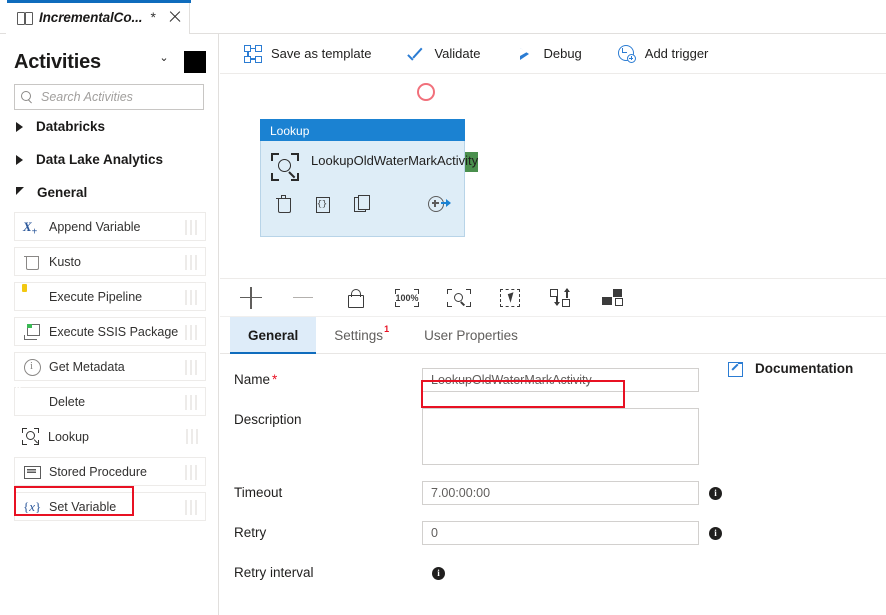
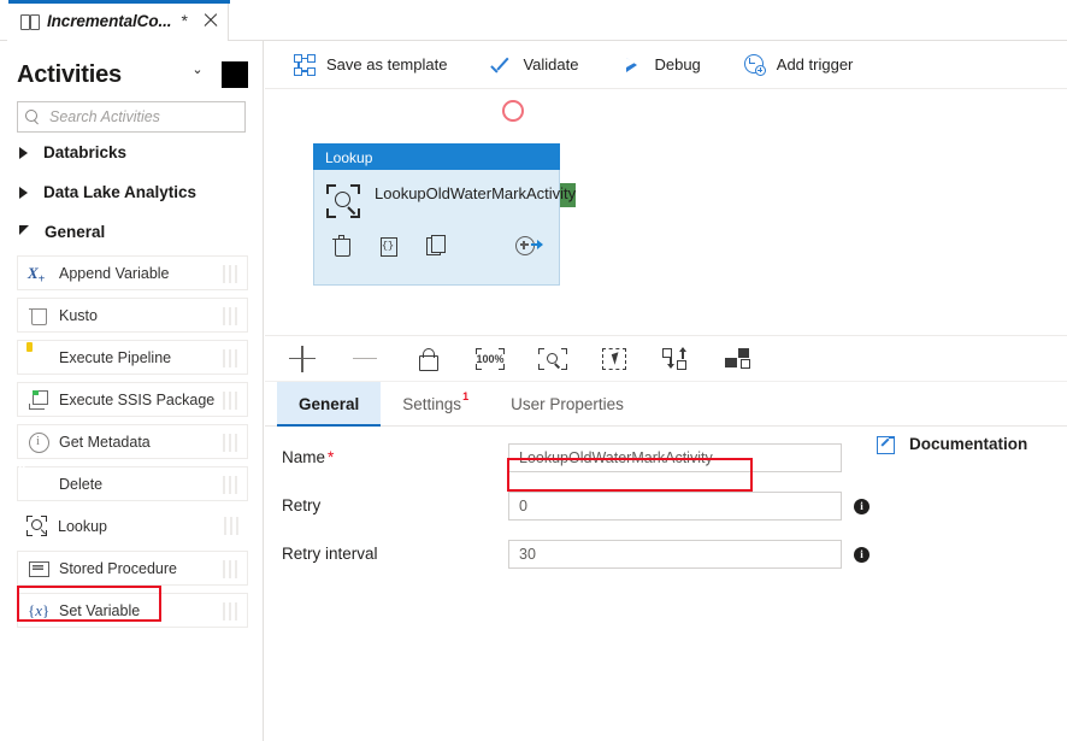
  IncrementalCo...
  *
  Activities
  ⌄
  Search Activities
  Databricks
  Data Lake Analytics
  General
  X+
  Append Variable
  Kusto
  Execute Pipeline
  Execute SSIS Package
  Get Metadata
  Delete
  Lookup
  Stored Procedure
  {x}
  Set Variable
  Save as template
  Validate
  Debug
  Add trigger
  Lookup
  LookupOldWaterMarkActivity
  100%
  General
  Settings
  1
  User Properties
  Documentation
  Name *
  LookupOldWaterMarkActivity
- Description
- Timeout
- 7.00:00:00
  Retry
  0
  Retry interval
+ 30
